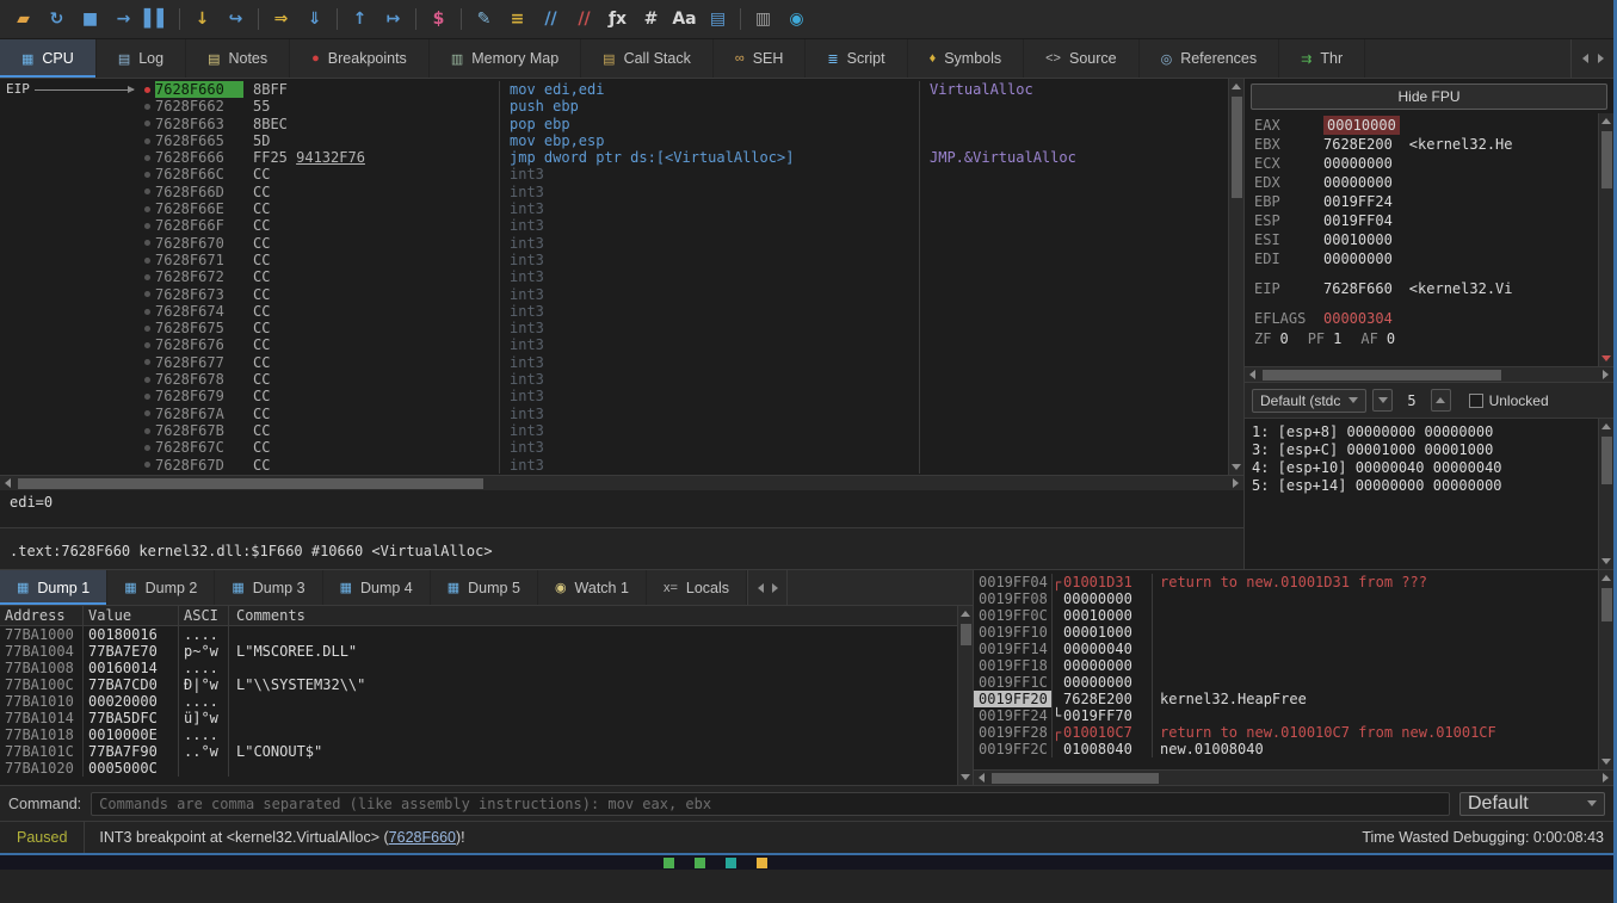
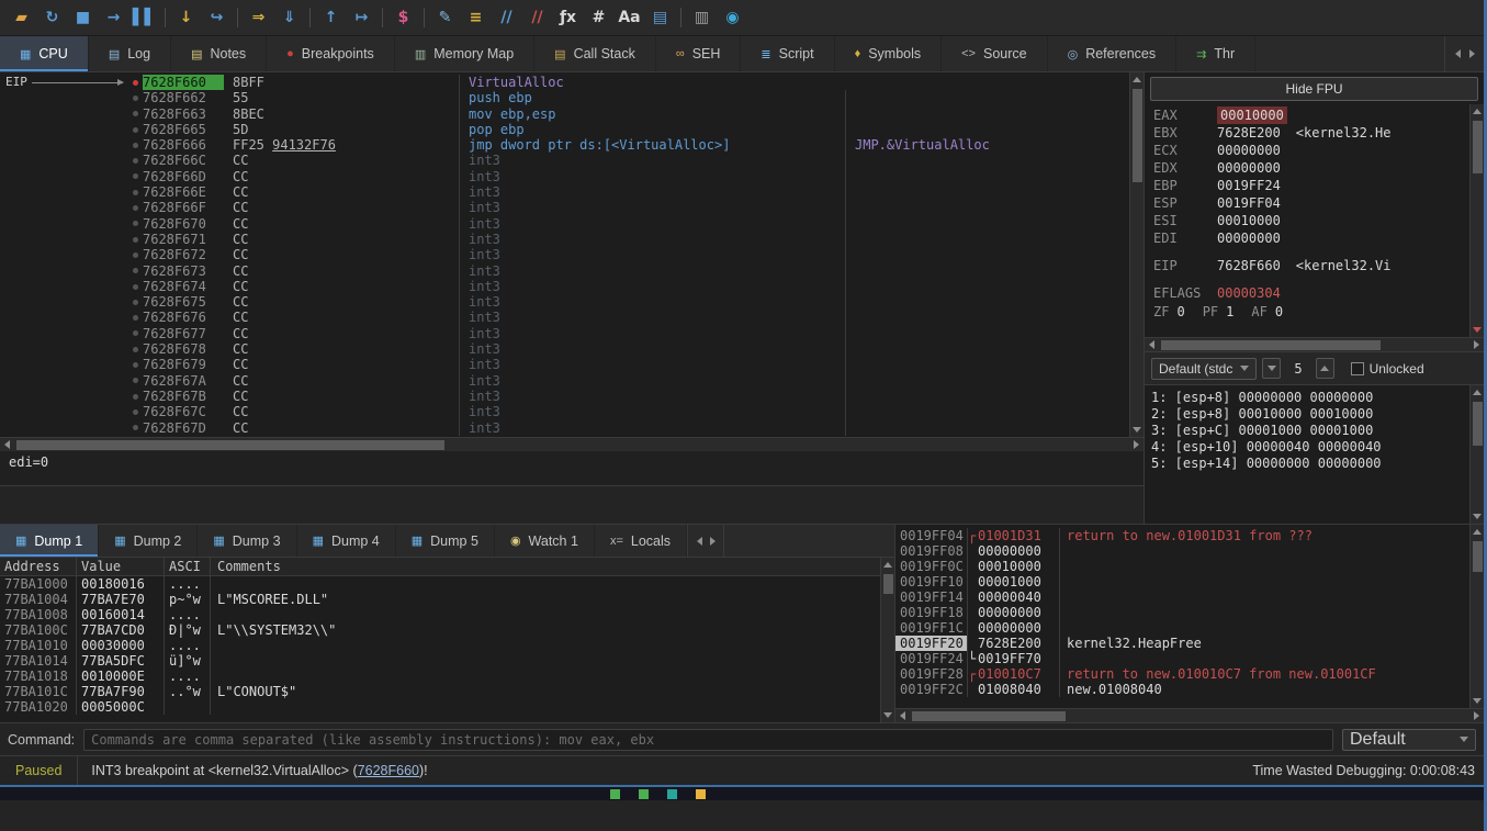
  ▰
  ↻
  ■
  →
  ▌▌
  ↓
  ↪
  ⇒
  ⇓
  ↑
  ↦
  $
  ✎
  ≡
  //
  //
  ƒx
  #
  Aa
  ▤
  ▥
  ◉
  ▦
  CPU
  ▤
  Log
  ▤
  Notes
  ●
  Breakpoints
  ▥
  Memory Map
  ▤
  Call Stack
  ∞
  SEH
  ≣
  Script
  ♦
  Symbols
  <>
  Source
  ◎
  References
  ⇉
  Thr
  EIP
  7628F660
  8BFF
- mov edi,edi
  VirtualAlloc
  7628F662
  55
  push ebp
  7628F663
  8BEC
- pop ebp
+ mov ebp,esp
  7628F665
  5D
- mov ebp,esp
+ pop ebp
  7628F666
  FF25 94132F76
  jmp dword ptr ds:[<VirtualAlloc>]
  JMP.&VirtualAlloc
  7628F66C
  CC
  int3
  7628F66D
  CC
  int3
  7628F66E
  CC
  int3
  7628F66F
  CC
  int3
  7628F670
  CC
  int3
  7628F671
  CC
  int3
  7628F672
  CC
  int3
  7628F673
  CC
  int3
  7628F674
  CC
  int3
  7628F675
  CC
  int3
  7628F676
  CC
  int3
  7628F677
  CC
  int3
  7628F678
  CC
  int3
  7628F679
  CC
  int3
  7628F67A
  CC
  int3
  7628F67B
  CC
  int3
  7628F67C
  CC
  int3
  7628F67D
  CC
  int3
  edi=0
- .text:7628F660 kernel32.dll:$1F660 #10660 <VirtualAlloc>
  Hide FPU
  EAX
  00010000
  EBX
  7628E200
  <kernel32.He
  ECX
  00000000
  EDX
  00000000
  EBP
  0019FF24
  ESP
  0019FF04
  ESI
  00010000
  EDI
  00000000
  EIP
  7628F660
  <kernel32.Vi
  EFLAGS
  00000304
  ZF 0
  PF 1
  AF 0
  Default (stdc
  5
  Unlocked
  1: [esp+8] 00000000 00000000
+ 2: [esp+8] 00010000 00010000
  3: [esp+C] 00001000 00001000
  4: [esp+10] 00000040 00000040
  5: [esp+14] 00000000 00000000
  ▦
  Dump 1
  ▦
  Dump 2
  ▦
  Dump 3
  ▦
  Dump 4
  ▦
  Dump 5
  ◉
  Watch 1
  x=
  Locals
  Address
  Value
  ASCI
  Comments
  77BA1000
  00180016
  ....
  77BA1004
  77BA7E70
  p~°w
  L"MSCOREE.DLL"
  77BA1008
  00160014
  ....
  77BA100C
  77BA7CD0
  Ð|°w
  L"\\SYSTEM32\\"
  77BA1010
- 00020000
+ 00030000
  ....
  77BA1014
  77BA5DFC
  ü]°w
  77BA1018
  0010000E
  ....
  77BA101C
  77BA7F90
  ..°w
  L"CONOUT$"
  77BA1020
  0005000C
  0019FF04
  ┌
  01001D31
  return to new.01001D31 from ???
  0019FF08
  00000000
  0019FF0C
  00010000
  0019FF10
  00001000
  0019FF14
  00000040
  0019FF18
  00000000
  0019FF1C
  00000000
  0019FF20
  7628E200
  kernel32.HeapFree
  0019FF24
  └
  0019FF70
  0019FF28
  ┌
  010010C7
  return to new.010010C7 from new.01001CF
  0019FF2C
  01008040
  new.01008040
  Command:
  Commands are comma separated (like assembly instructions): mov eax, ebx
  Default
  Paused
  INT3 breakpoint at <kernel32.VirtualAlloc> (
  7628F660
  )!
  Time Wasted Debugging: 0:00:08:43
